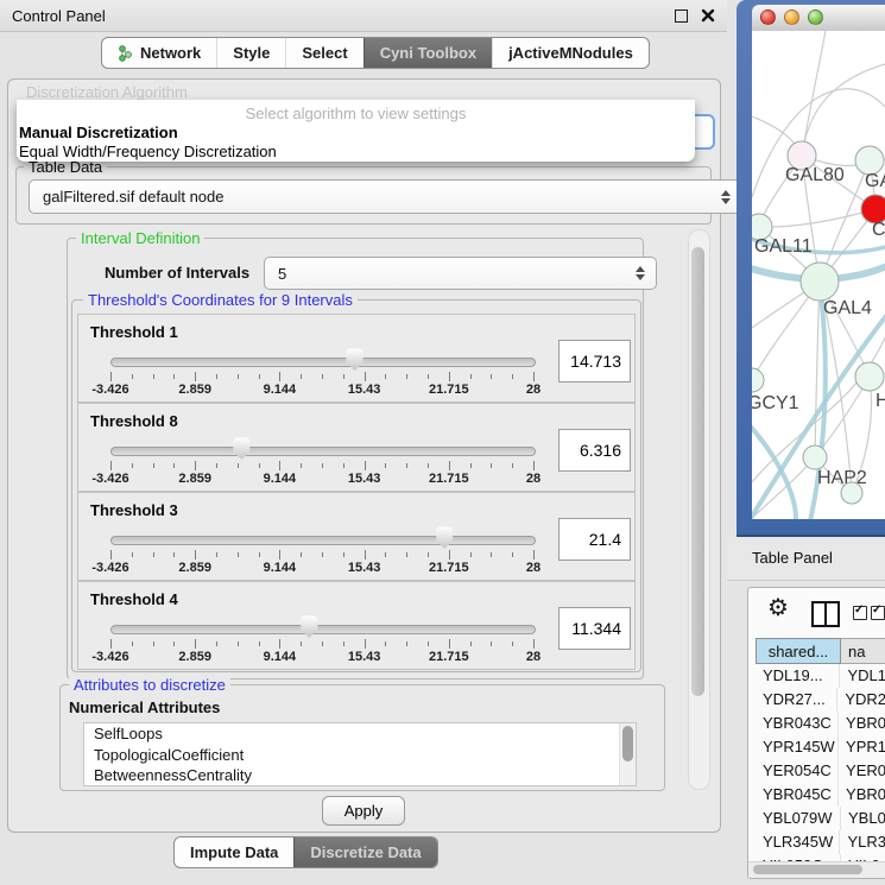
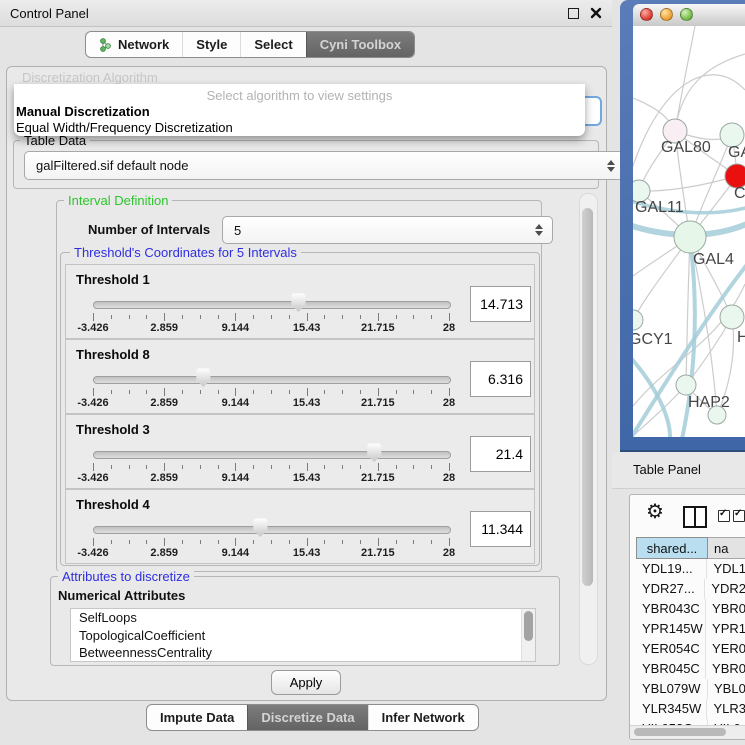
  Control Panel
  Network
  Style
  Select
  Cyni Toolbox
- jActiveMNodules
  Discretization Algorithm
  Select algorithm to view settings
  Manual Discretization
  Equal Width/Frequency Discretization
  Table Data
  galFiltered.sif default node
  Interval Definition
  Number of Intervals
  5
- Threshold's Coordinates for 9 Intervals
+ Threshold's Coordinates for 5 Intervals
  Threshold 1
  14.713
  -3.426
  2.859
  9.144
  15.43
  21.715
  28
  Threshold 8
  6.316
  -3.426
  2.859
  9.144
  15.43
  21.715
  28
  Threshold 3
  21.4
  -3.426
  2.859
  9.144
  15.43
  21.715
  28
  Threshold 4
  11.344
  -3.426
  2.859
  9.144
  15.43
  21.715
  28
  Attributes to discretize
  Numerical Attributes
  SelfLoops
  TopologicalCoefficient
  BetweennessCentrality
  Apply
  Impute Data
  Discretize Data
+ Infer Network
  GAL80
  C
  GAL11
  GAL4
  GCY1
  H
  HAP2
  Table Panel
  ⚙
  ✓
  ✓
  shared...
  na
  YDL19...
  YDL1
  YDR27...
  YDR2
  YBR043C
  YBR0
  YPR145W
  YPR1
  YER054C
  YER0
  YBR045C
  YBR0
  YBL079W
  YBL0
  YLR345W
  YLR3
